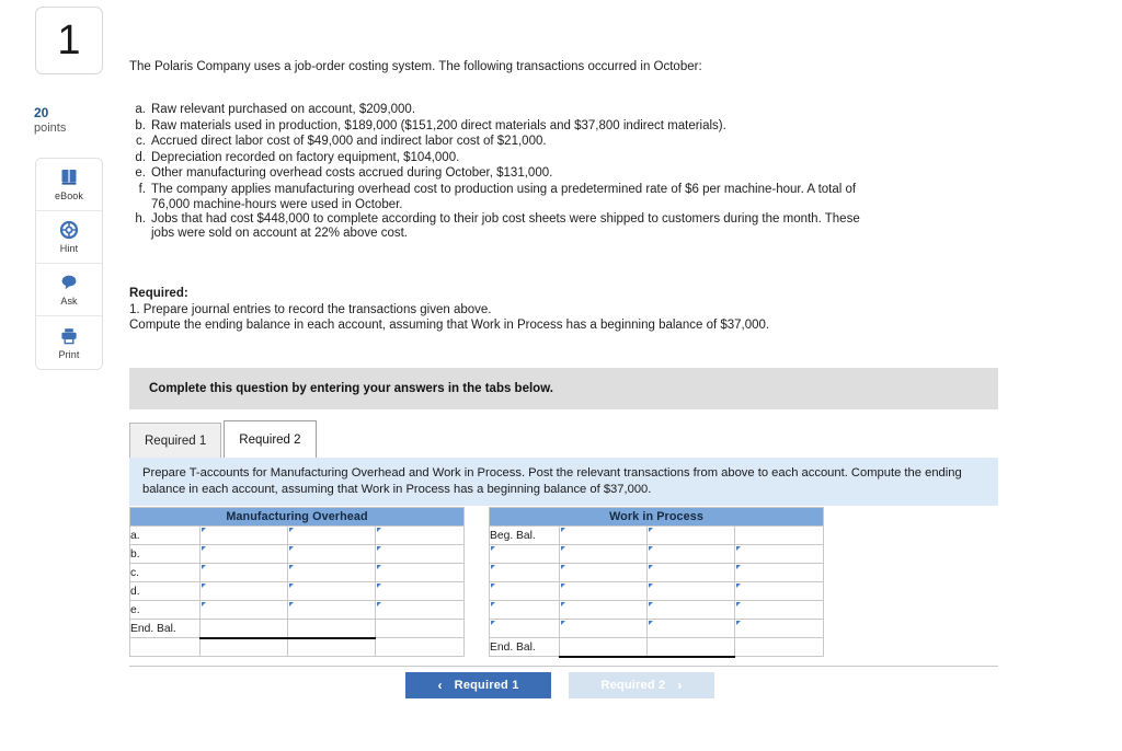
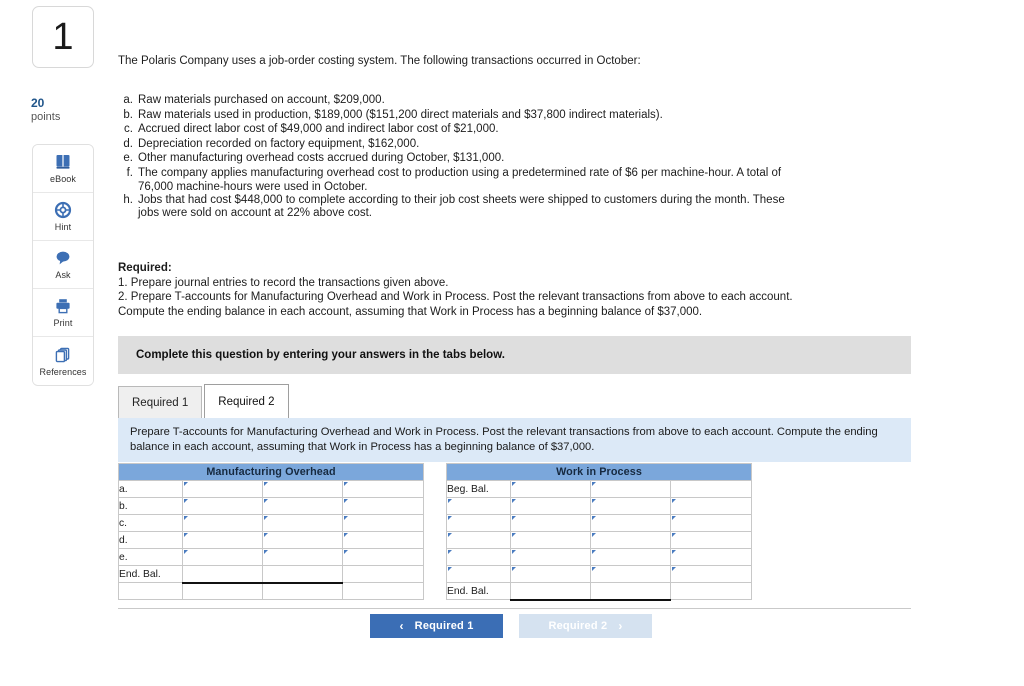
  1
  20
  points
  eBook
  Hint
  Ask
  Print
+ References
  The Polaris Company uses a job-order costing system. The following transactions occurred in October:
  a.
- Raw relevant purchased on account, $209,000.
+ Raw materials purchased on account, $209,000.
  b.
  Raw materials used in production, $189,000 ($151,200 direct materials and $37,800 indirect materials).
  c.
  Accrued direct labor cost of $49,000 and indirect labor cost of $21,000.
  d.
- Depreciation recorded on factory equipment, $104,000.
+ Depreciation recorded on factory equipment, $162,000.
  e.
  Other manufacturing overhead costs accrued during October, $131,000.
  f.
  The company applies manufacturing overhead cost to production using a predetermined rate of $6 per machine-hour. A total of
  76,000 machine-hours were used in October.
  h.
  Jobs that had cost $448,000 to complete according to their job cost sheets were shipped to customers during the month. These
  jobs were sold on account at 22% above cost.
  Required:
  1. Prepare journal entries to record the transactions given above.
+ 2. Prepare T-accounts for Manufacturing Overhead and Work in Process. Post the relevant transactions from above to each account.
  Compute the ending balance in each account, assuming that Work in Process has a beginning balance of $37,000.
  Complete this question by entering your answers in the tabs below.
  Required 1
  Required 2
  Prepare T-accounts for Manufacturing Overhead and Work in Process. Post the relevant transactions from above to each account. Compute the ending balance in each account, assuming that Work in Process has a beginning balance of $37,000.
  Manufacturing Overhead
  a.
  b.
  c.
  d.
  e.
  End. Bal.
  Work in Process
  Beg. Bal.
  End. Bal.
  ‹
  Required 1
  Required 2
  ›
